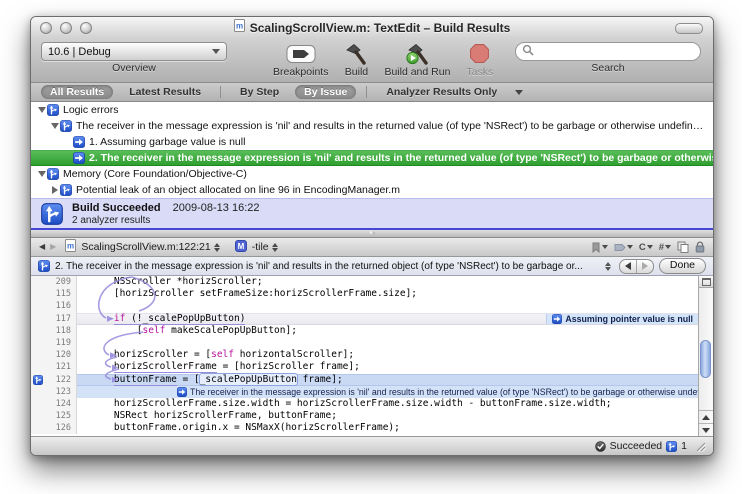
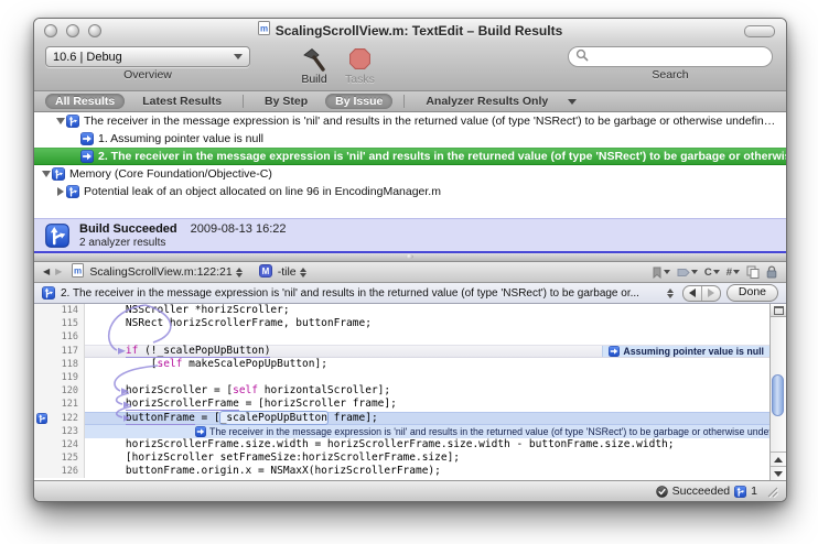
  m
  ScalingScrollView.m: TextEdit – Build Results
  10.6 | Debug
  Overview
- Breakpoints
  Build
- Build and Run
  Tasks
  Search
  All Results
  Latest Results
  By Step
  By Issue
  Analyzer Results Only
- Logic errors
  The receiver in the message expression is 'nil' and results in the returned value (of type 'NSRect') to be garbage or otherwise undefin…
- 1. Assuming garbage value is null
+ 1. Assuming pointer value is null
  2. The receiver in the message expression is 'nil' and results in the returned value (of type 'NSRect') to be garbage or otherwi
  Memory (Core Foundation/Objective-C)
  Potential leak of an object allocated on line 96 in EncodingManager.m
  Build Succeeded
  2009-08-13 16:22
  2 analyzer results
  ◀
  ▶
  m
  ScalingScrollView.m:122:21
  M
  -tile
  C
  #
- 2. The receiver in the message expression is 'nil' and results in the returned object (of type 'NSRect') to be garbage or...
+ 2. The receiver in the message expression is 'nil' and results in the returned value (of type 'NSRect') to be garbage or...
  Done
- 209
+ 114
  NSScroller *horizScroller;
  115
- [horizScroller setFrameSize:horizScrollerFrame.size];
+ NSRect horizScrollerFrame, buttonFrame;
  116
  117
  if (!_scalePopUpButton)
  Assuming pointer value is null
  118
  [self makeScalePopUpButton];
  119
  120
  horizScroller = [self horizontalScroller];
  121
  orizScrollerFrame = [horizScroller frame];
  122
  uttonFrame = [_scalePopUpButton frame];
  123
  The receiver in the message expression is 'nil' and results in the returned value (of type 'NSRect') to be garbage or otherwise unde
  124
  horizScrollerFrame.size.width = horizScrollerFrame.size.width - buttonFrame.size.width;
  125
- NSRect horizScrollerFrame, buttonFrame;
+ [horizScroller setFrameSize:horizScrollerFrame.size];
  126
  buttonFrame.origin.x = NSMaxX(horizScrollerFrame);
  Succeeded
  1
